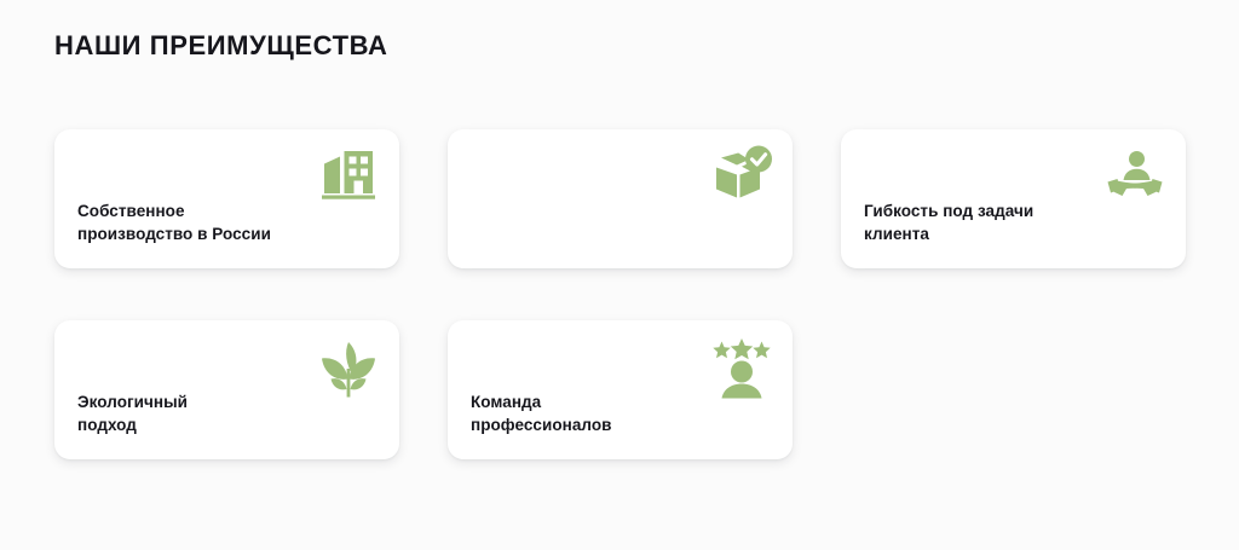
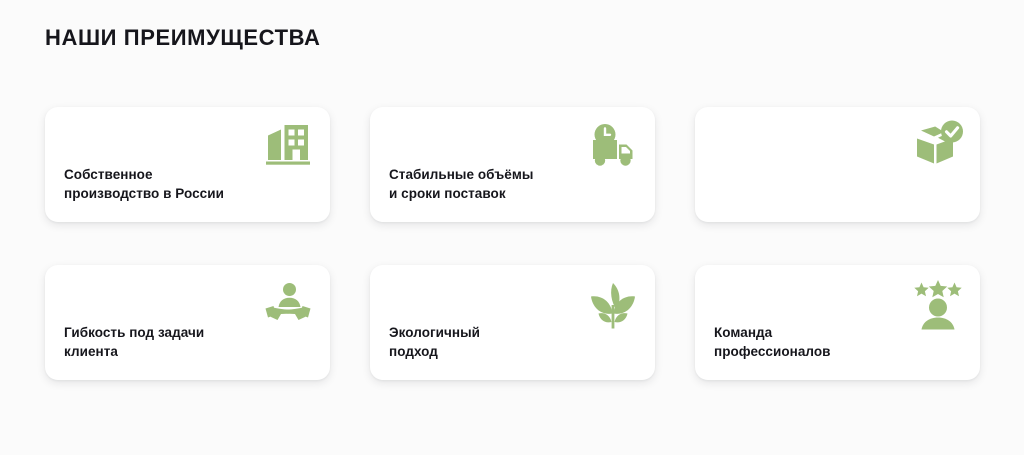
  НАШИ ПРЕИМУЩЕСТВА
  Собственное
  производство в России
+ Стабильные объёмы
+ и сроки поставок
  Гибкость под задачи
  клиента
  Экологичный
  подход
  Команда
  профессионалов
